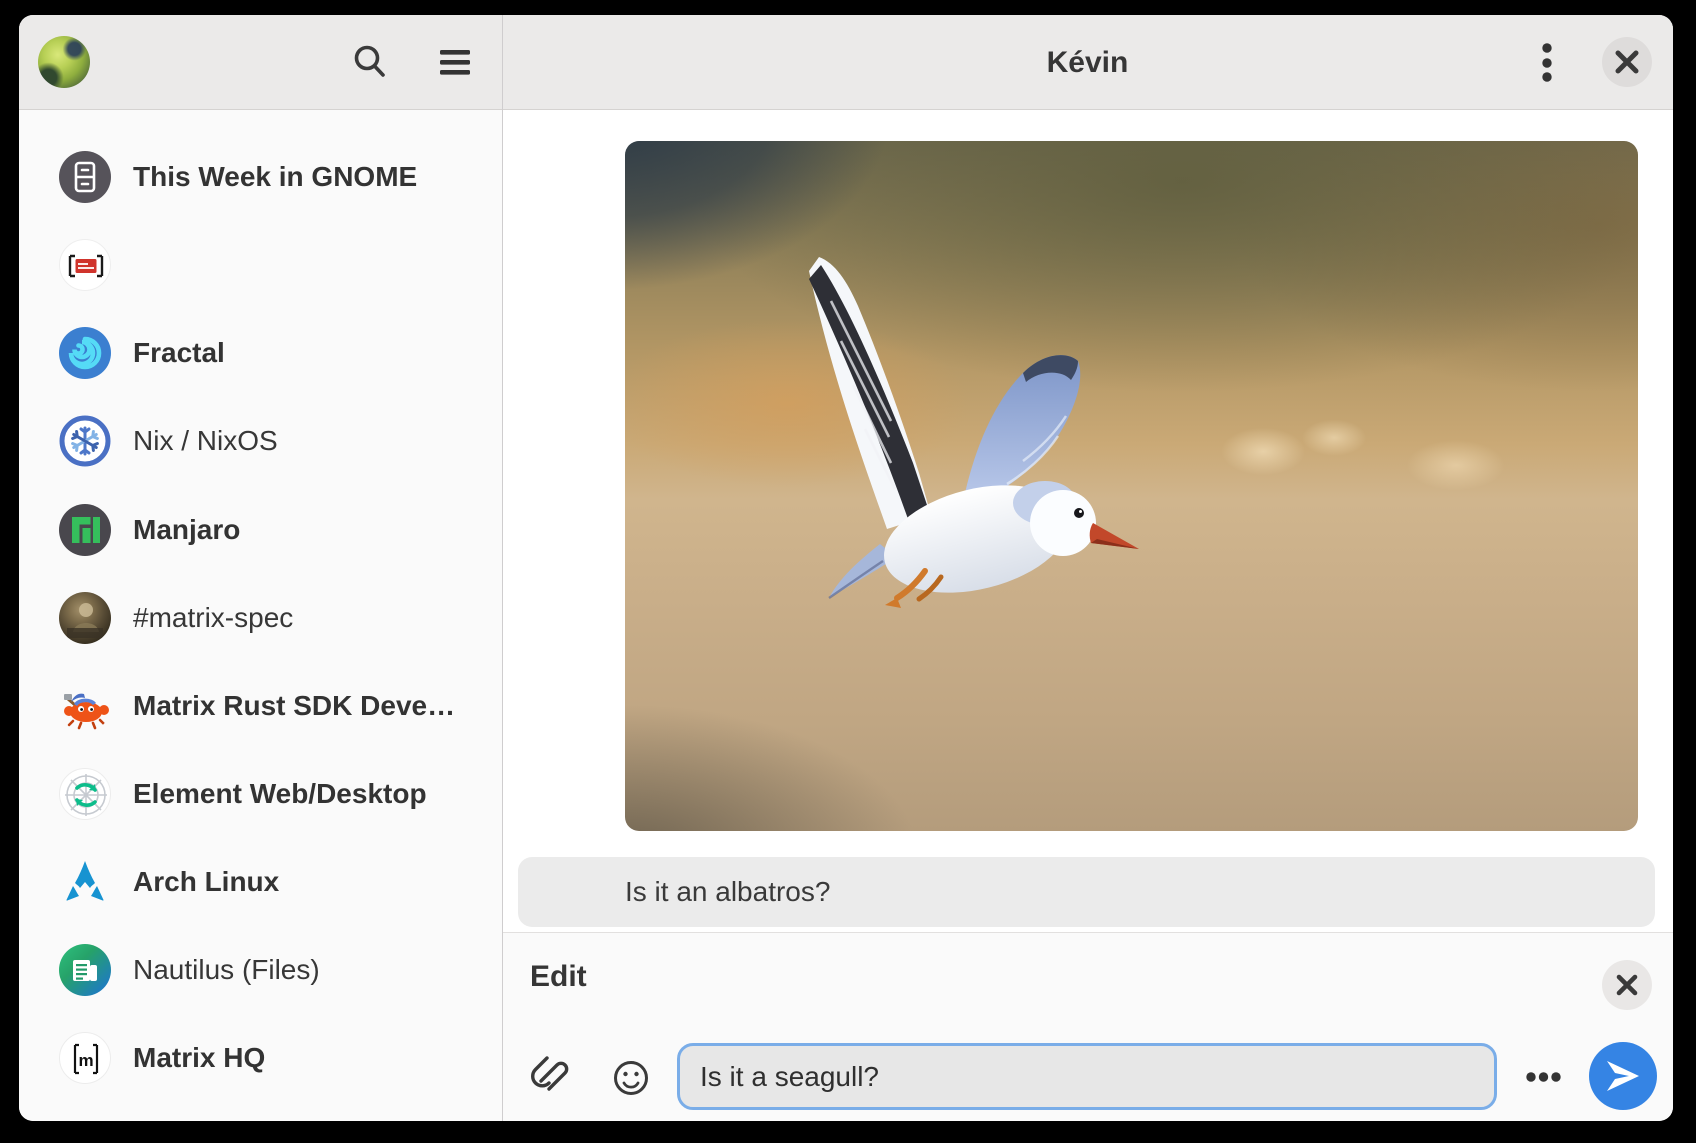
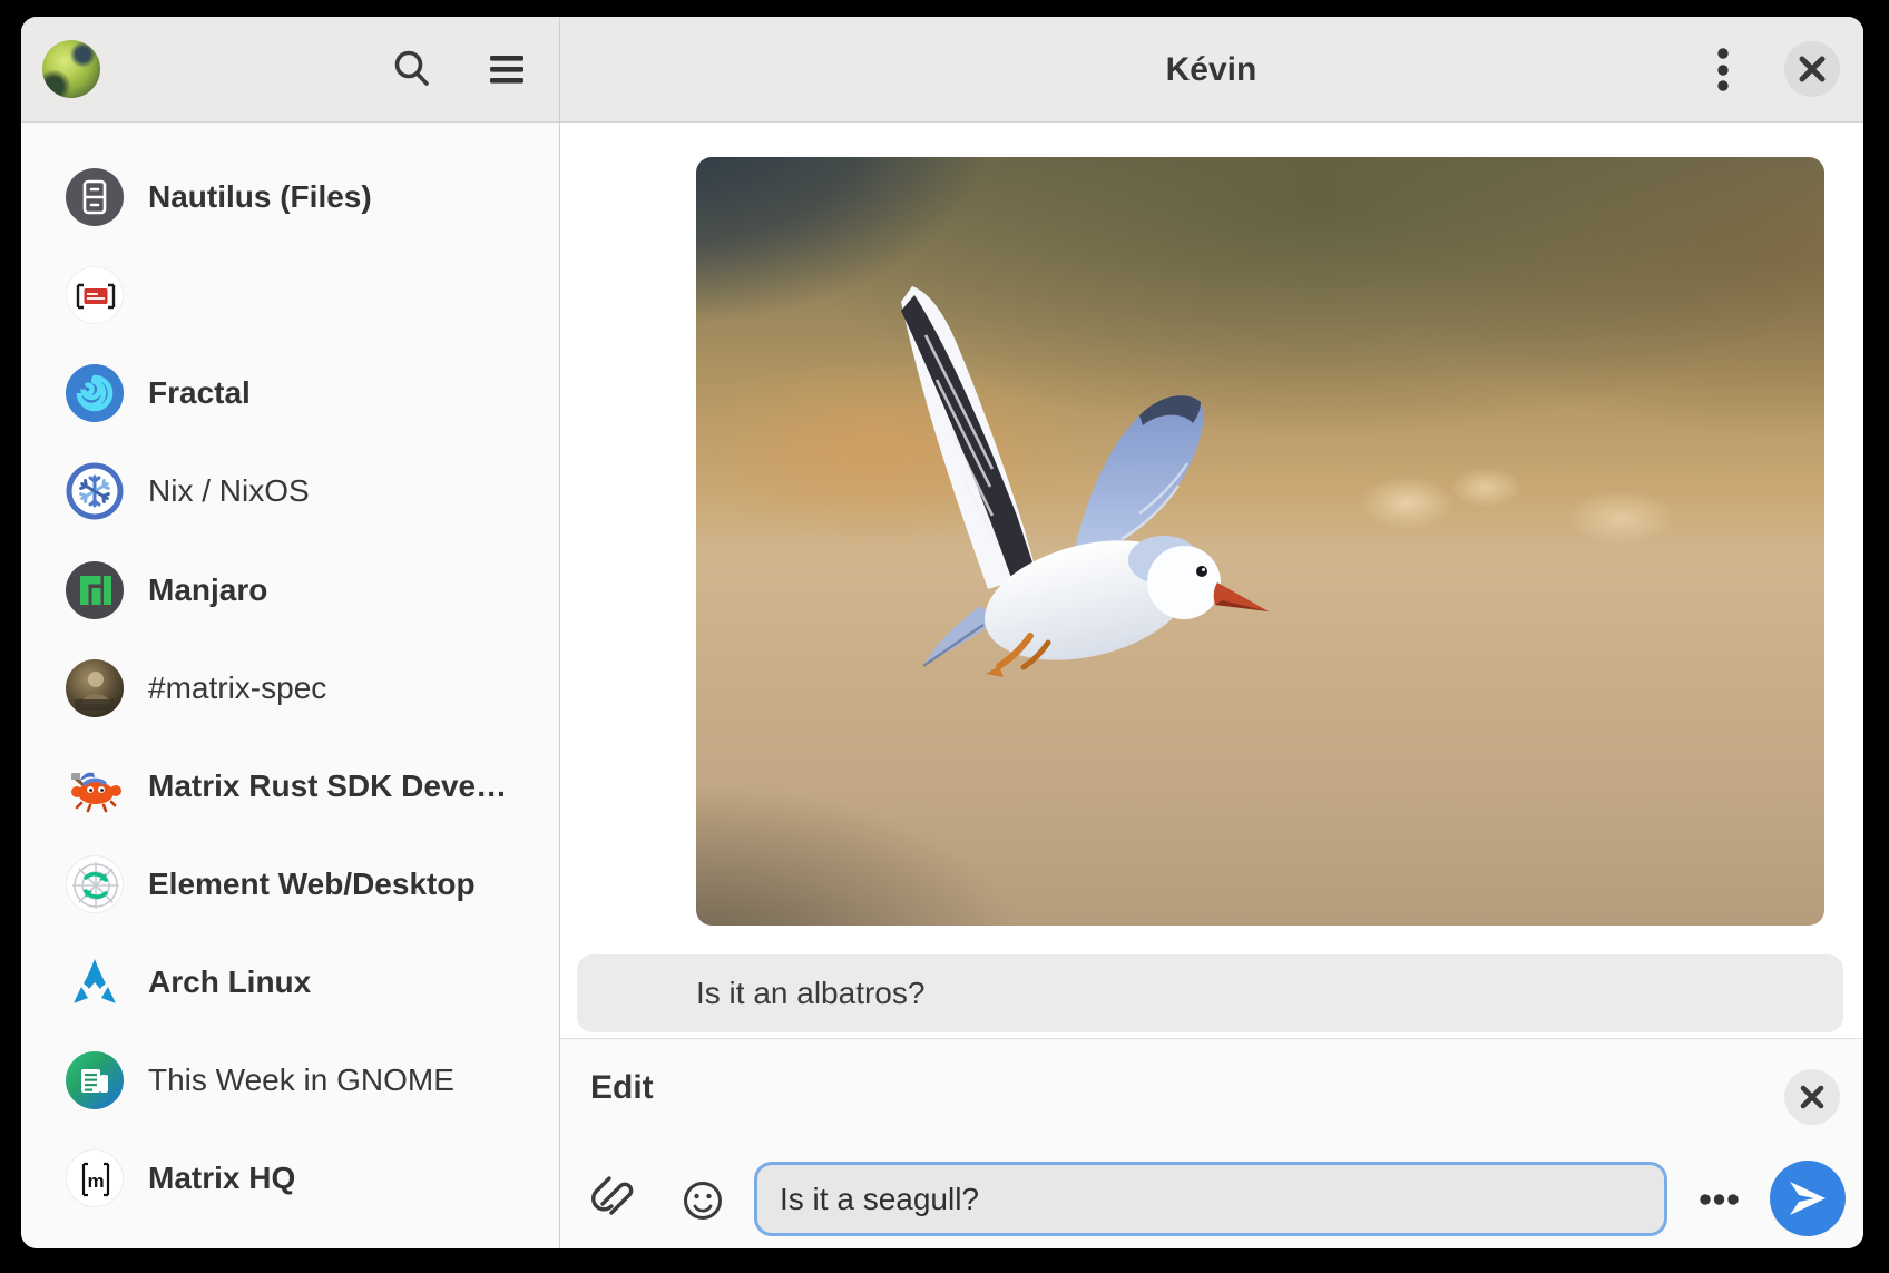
  Kévin
- This Week in GNOME
+ Nautilus (Files)
  Fractal
  Nix / NixOS
  Manjaro
  #matrix-spec
  Matrix Rust SDK Deve…
  Element Web/Desktop
  Arch Linux
- Nautilus (Files)
+ This Week in GNOME
  m
  Matrix HQ
  Is it an albatros?
  Edit
  Is it a seagull?
